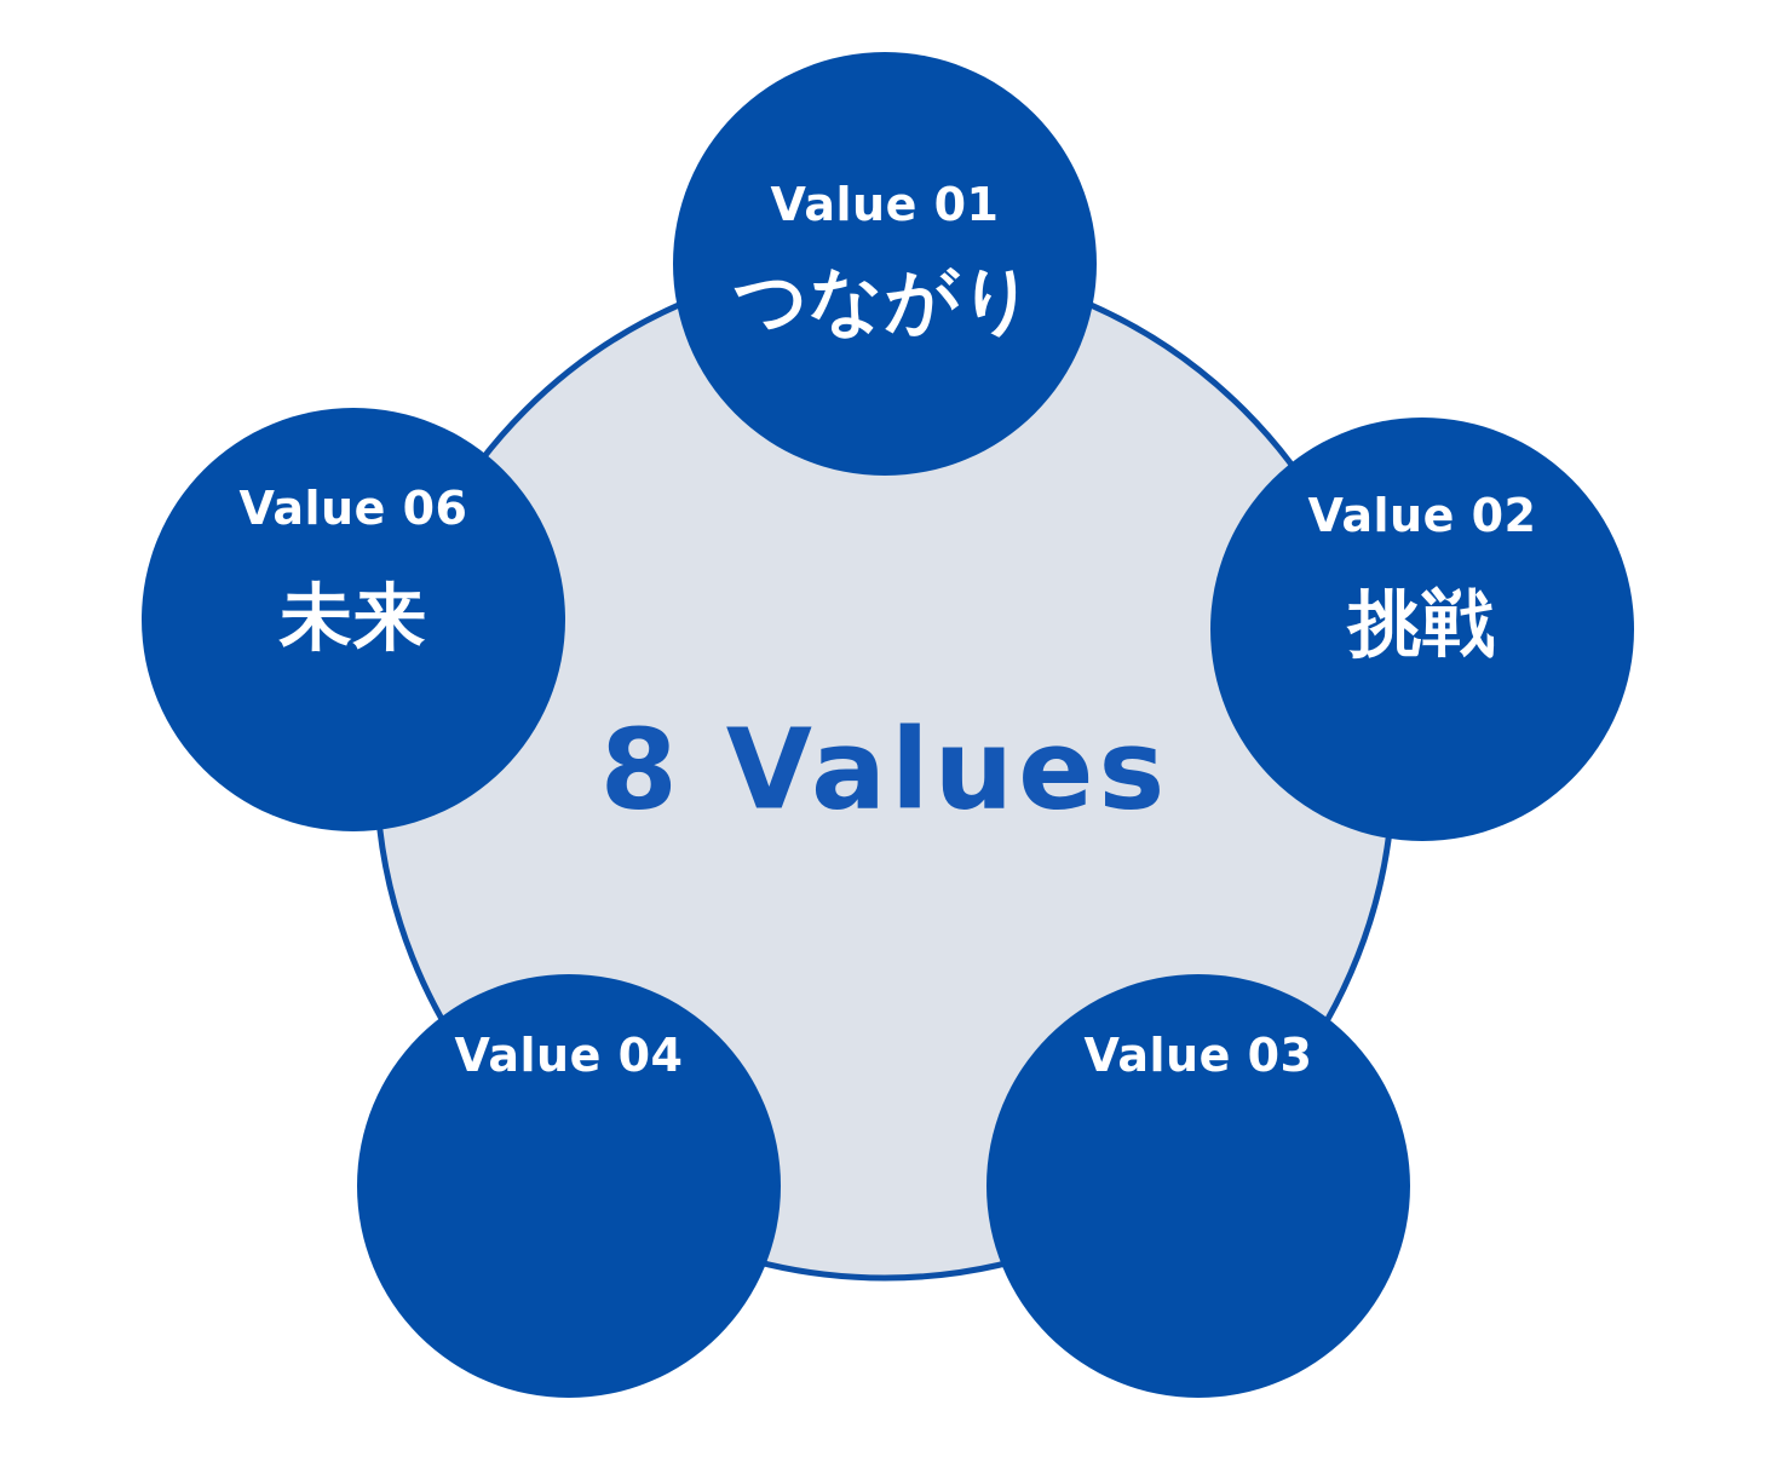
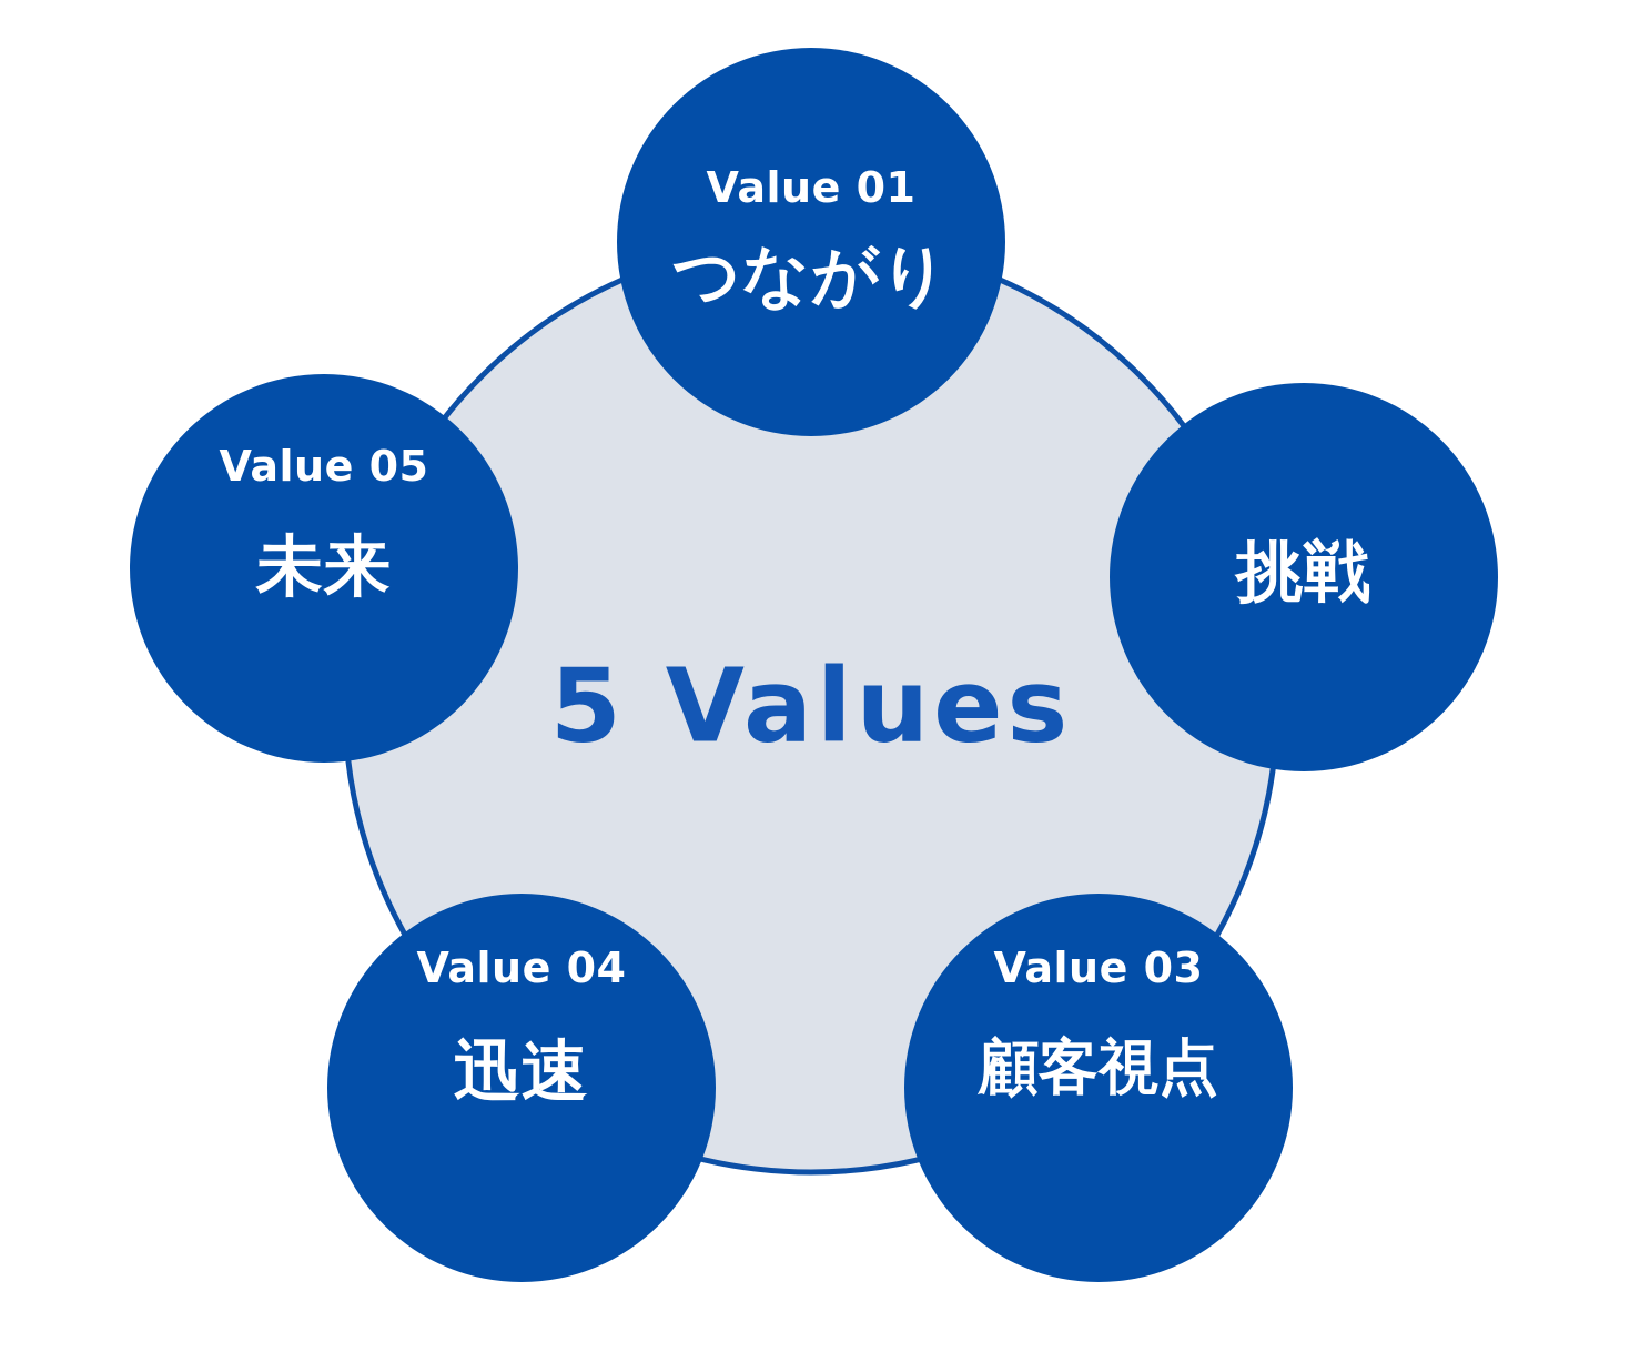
- 8 Values
+ 5 Values
  Value 01
  つながり
- Value 02
  挑戦
  Value 03
+ 顧客視点
  Value 04
+ 迅速
- Value 06
+ Value 05
  未来
